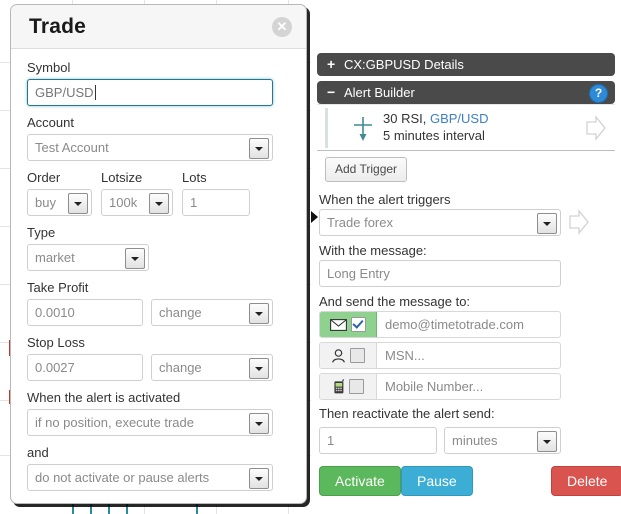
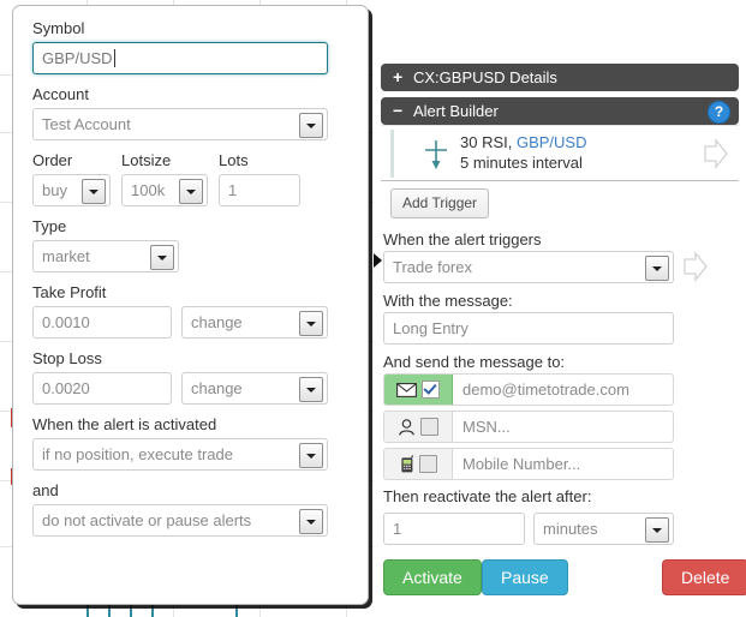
- Trade
- ✕
  Symbol
  GBP/USD
  Account
  Test Account
  Order
  buy
  Lotsize
  100k
  Lots
  1
  Type
  market
  Take Profit
  0.0010
  change
  Stop Loss
- 0.0027
+ 0.0020
  change
  When the alert is activated
  if no position, execute trade
  and
  do not activate or pause alerts
  +
  CX:GBPUSD Details
  −
  Alert Builder
  ?
  30 RSI, GBP/USD
  5 minutes interval
  Add Trigger
  When the alert triggers
  Trade forex
  With the message:
  Long Entry
  And send the message to:
  demo@timetotrade.com
  MSN...
  Mobile Number...
- Then reactivate the alert send:
+ Then reactivate the alert after:
  1
  minutes
  Activate
  Pause
  Delete
